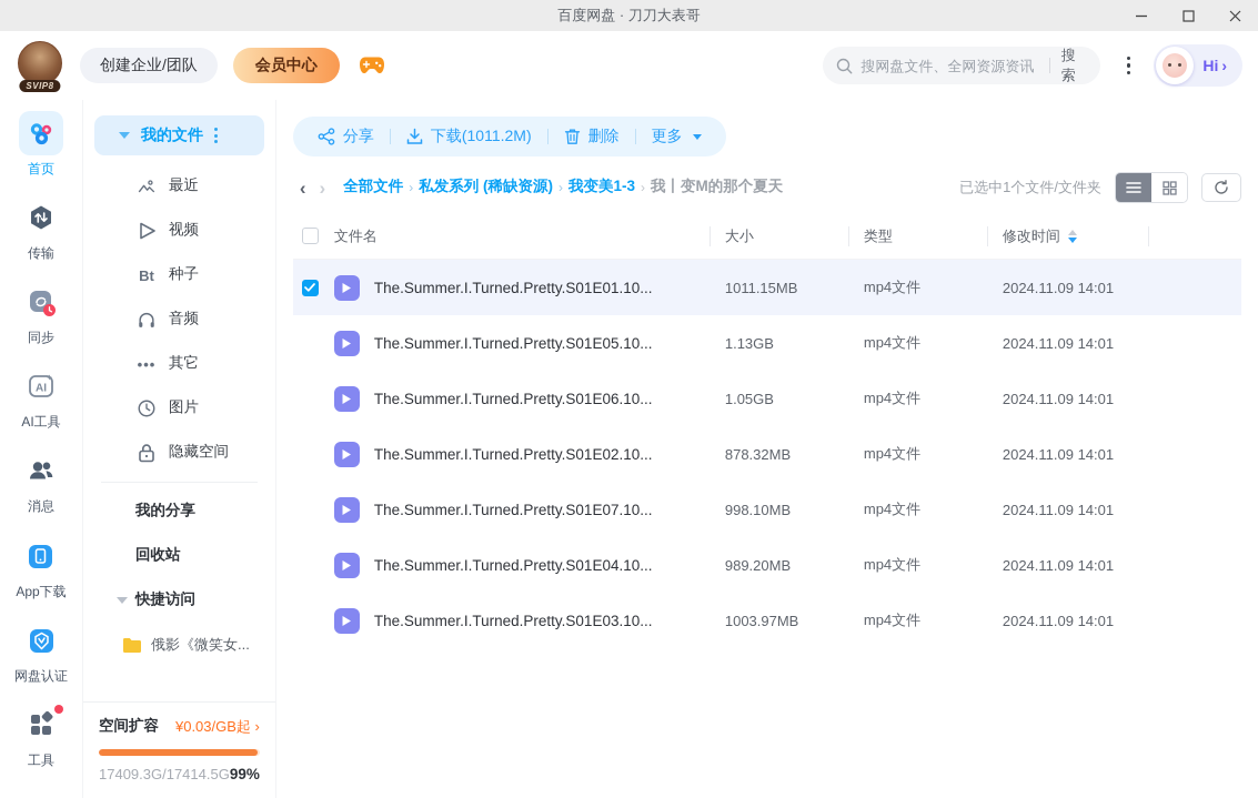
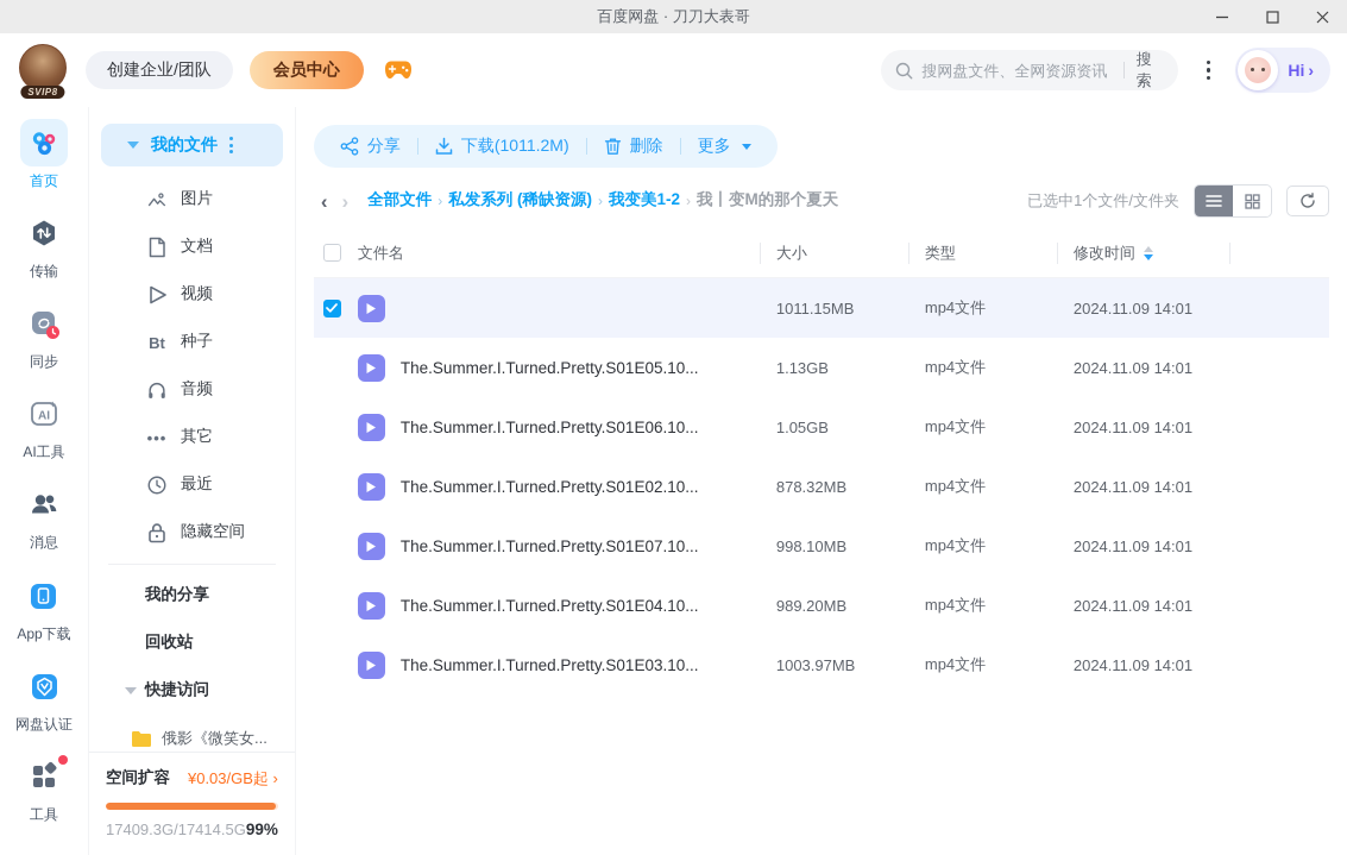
  百度网盘 · 刀刀大表哥
  SVIP8
  创建企业/团队
  会员中心
  搜网盘文件、全网资源资讯
  搜索
  Hi
  ›
  首页
  传输
  同步
  AI
  AI工具
  消息
  App下载
  网盘认证
  工具
  我的文件
- 最近
+ 图片
+ 文档
  视频
  Bt
  种子
  音频
  •••
  其它
- 图片
+ 最近
  隐藏空间
  我的分享
  回收站
  快捷访问
  俄影《微笑女...
  空间扩容
  ¥0.03/GB起 ›
  17409.3G/17414.5G99%
  分享
  下载(1011.2M)
  删除
  更多
  ‹
  ›
  全部文件
  ›
  私发系列 (稀缺资源)
  ›
- 我变美1-3
+ 我变美1-2
  ›
  我丨变M的那个夏天
  已选中1个文件/文件夹
  文件名
  大小
  类型
  修改时间
- The.Summer.I.Turned.Pretty.S01E01.10...
  1011.15MB
  mp4文件
  2024.11.09 14:01
  The.Summer.I.Turned.Pretty.S01E05.10...
  1.13GB
  mp4文件
  2024.11.09 14:01
  The.Summer.I.Turned.Pretty.S01E06.10...
  1.05GB
  mp4文件
  2024.11.09 14:01
  The.Summer.I.Turned.Pretty.S01E02.10...
  878.32MB
  mp4文件
  2024.11.09 14:01
  The.Summer.I.Turned.Pretty.S01E07.10...
  998.10MB
  mp4文件
  2024.11.09 14:01
  The.Summer.I.Turned.Pretty.S01E04.10...
  989.20MB
  mp4文件
  2024.11.09 14:01
  The.Summer.I.Turned.Pretty.S01E03.10...
  1003.97MB
  mp4文件
  2024.11.09 14:01
